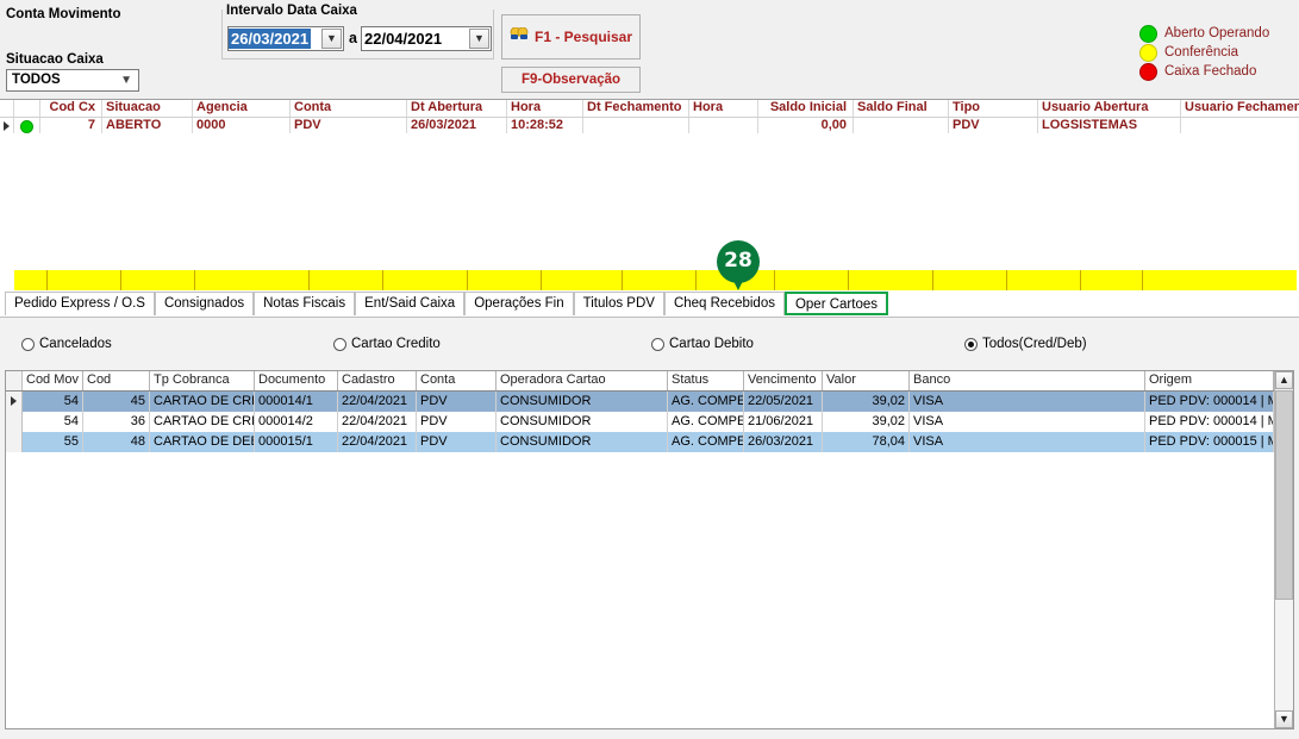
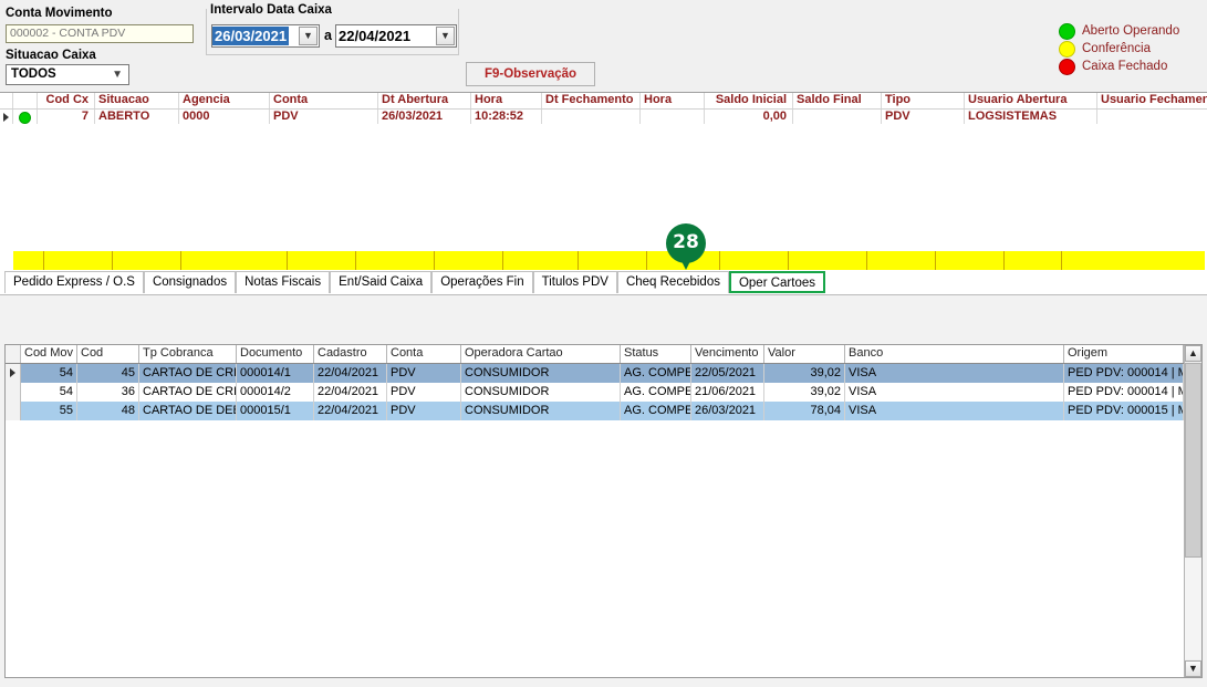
  Conta Movimento
+ 000002 - CONTA PDV
  Situacao Caixa
  TODOS
  ▼
  Intervalo Data Caixa
  26/03/2021
  ▼
  a
  22/04/2021
  ▼
- F1 - Pesquisar
  F9-Observação
  Aberto Operando
  Conferência
  Caixa Fechado
  Cod Cx
  Situacao
  Agencia
  Conta
  Dt Abertura
  Hora
  Dt Fechamento
  Hora
  Saldo Inicial
  Saldo Final
  Tipo
  Usuario Abertura
  Usuario Fechamen
  7
  ABERTO
  0000
  PDV
  26/03/2021
  10:28:52
  0,00
  PDV
  LOGSISTEMAS
  28
  Pedido Express / O.S
  Consignados
  Notas Fiscais
  Ent/Said Caixa
  Operações Fin
  Titulos PDV
  Cheq Recebidos
  Oper Cartoes
- Cancelados
- Cartao Credito
- Cartao Debito
- Todos(Cred/Deb)
  Cod Mov
  Cod
  Tp Cobranca
  Documento
  Cadastro
  Conta
  Operadora Cartao
  Status
  Vencimento
  Valor
  Banco
  Origem
  54
  45
  CARTAO DE CR
  000014/1
  22/04/2021
  PDV
  CONSUMIDOR
  AG. COMPE
  22/05/2021
  39,02
  VISA
  PED PDV: 000014 |
  54
  36
  CARTAO DE CR
  000014/2
  22/04/2021
  PDV
  CONSUMIDOR
  AG. COMPE
  21/06/2021
  39,02
  VISA
  PED PDV: 000014 |
  55
  48
  CARTAO DE DE
  000015/1
  22/04/2021
  PDV
  CONSUMIDOR
  AG. COMPE
  26/03/2021
  78,04
  VISA
  PED PDV: 000015 |
  ▲
  ▼
